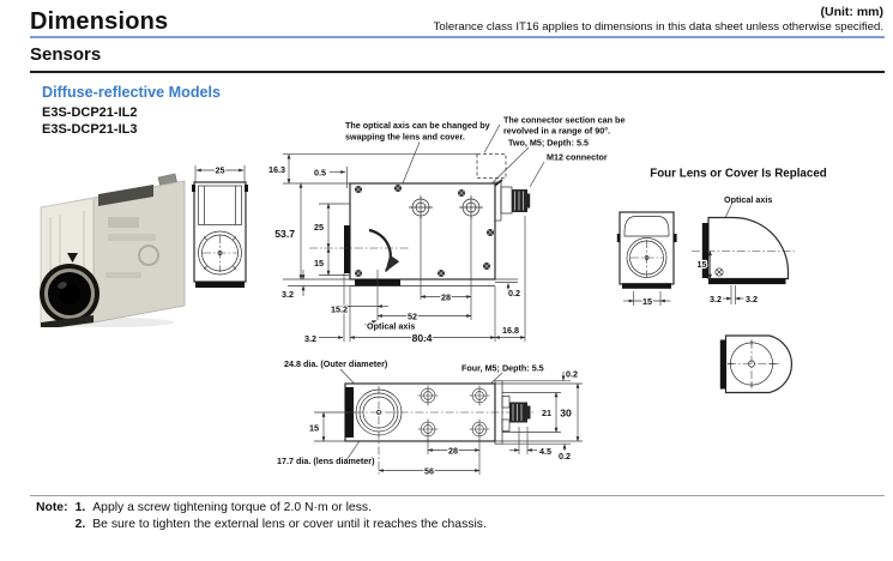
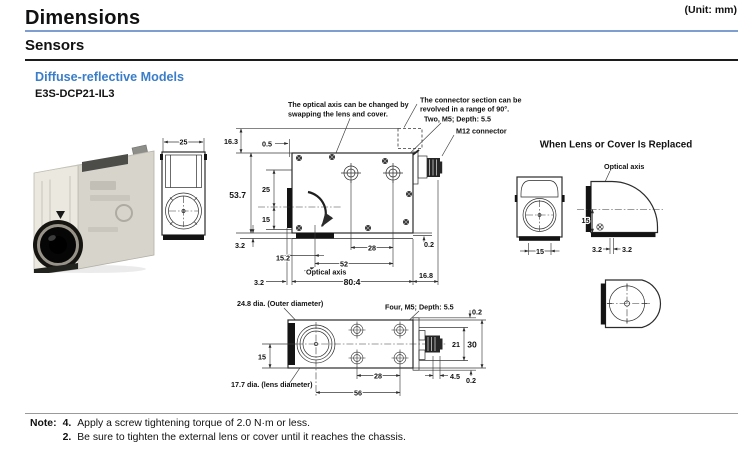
  Dimensions
  (Unit: mm)
- Tolerance class IT16 applies to dimensions in this data sheet unless otherwise specified.
  Sensors
  Diffuse-reflective Models
- E3S-DCP21-IL2
  E3S-DCP21-IL3
  25
  The optical axis can be changed by
  swapping the lens and cover.
  The connector section can be
  revolved in a range of 90°.
  Two, M5; Depth: 5.5
  M12 connector
  16.3
  0.5
  53.7
  25
  15
  3.2
  28
  15.2
  52
  Optical axis
  80.4
  3.2
  16.8
  0.2
  24.8 dia. (Outer diameter)
  Four, M5; Depth: 5.5
  17.7 dia. (lens diameter)
  0.2
  21
  30
  15
  28
  56
  4.5
  0.2
- Four Lens or Cover Is Replaced
+ When Lens or Cover Is Replaced
  15
  Optical axis
  15
  3.2
  3.2
- Note:	1.	Apply a screw tightening torque of 2.0 N·m or less.
+ Note:	4.	Apply a screw tightening torque of 2.0 N·m or less.
  2.	Be sure to tighten the external lens or cover until it reaches the chassis.
